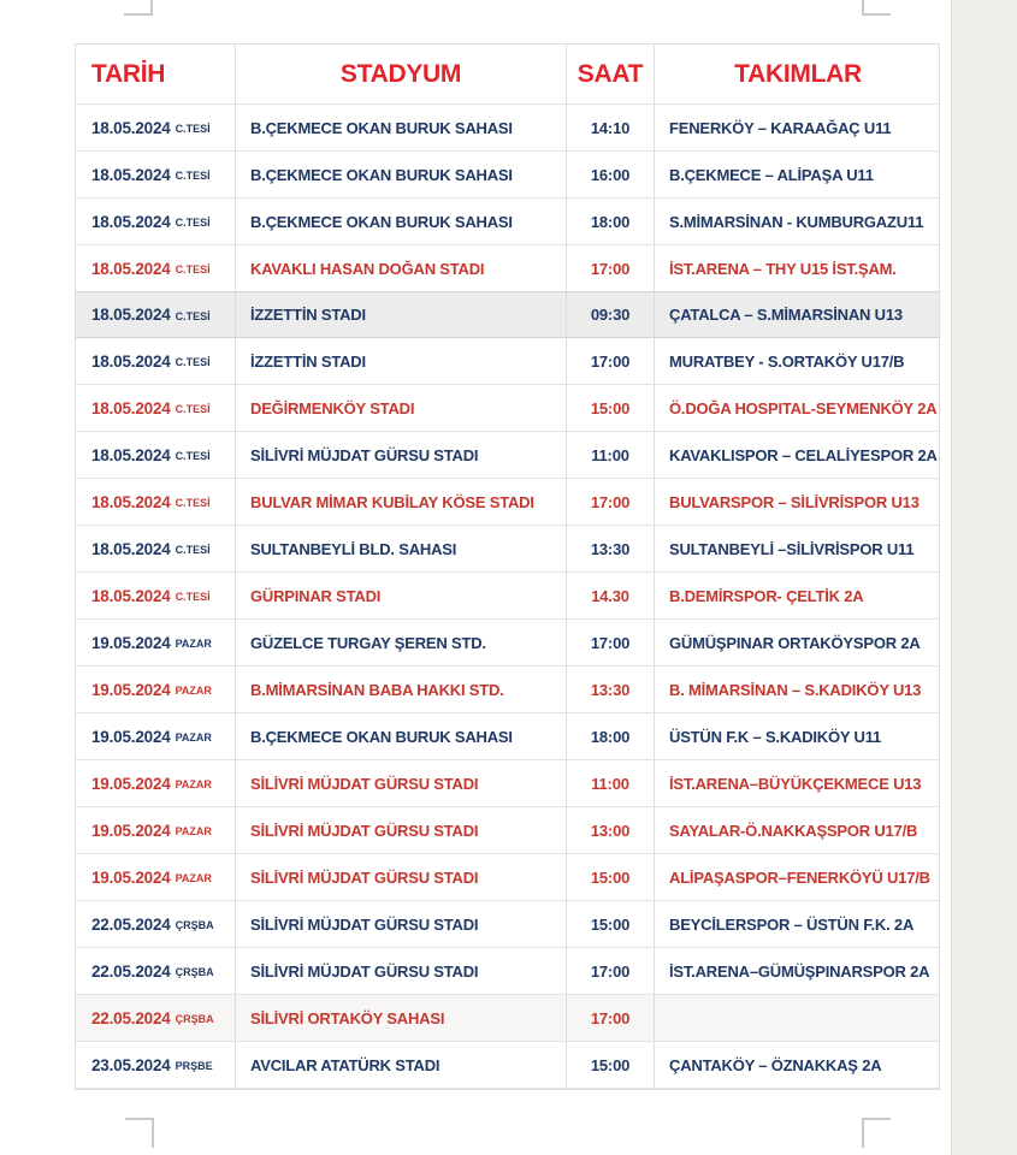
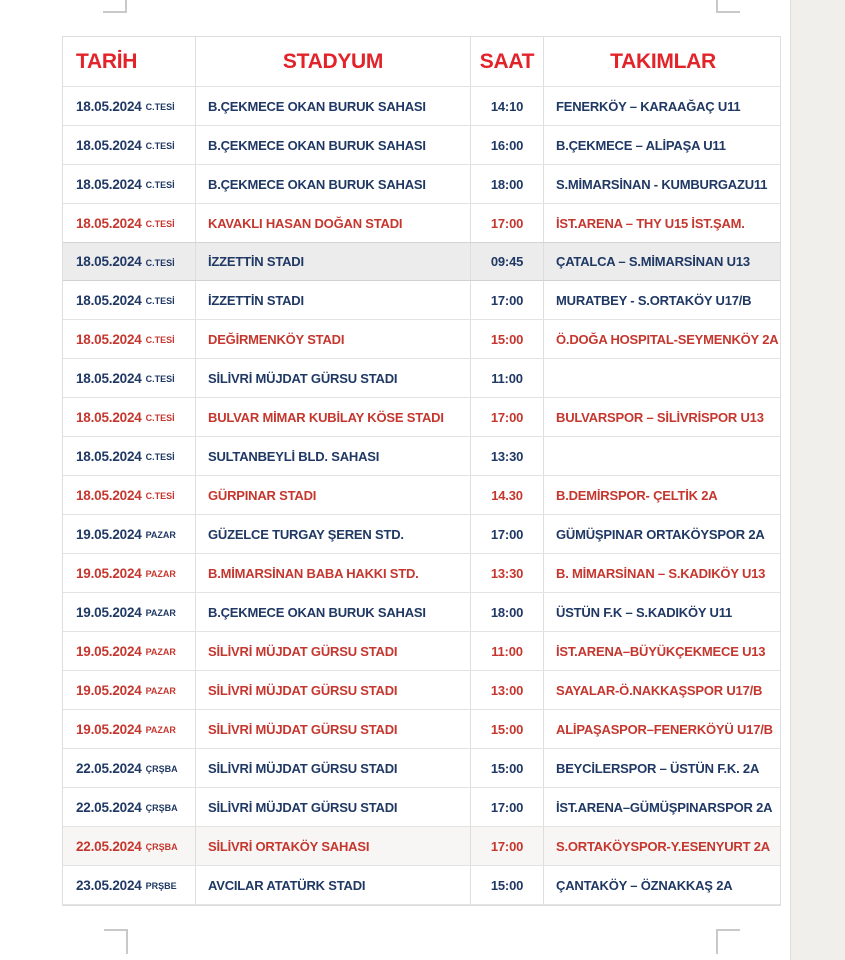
  TARİH
  STADYUM
  SAAT
  TAKIMLAR
  18.05.2024
  C.TESİ
  B.ÇEKMECE OKAN BURUK SAHASI
  14:10
  FENERKÖY – KARAAĞAÇ U11
  18.05.2024
  C.TESİ
  B.ÇEKMECE OKAN BURUK SAHASI
  16:00
  B.ÇEKMECE – ALİPAŞA U11
  18.05.2024
  C.TESİ
  B.ÇEKMECE OKAN BURUK SAHASI
  18:00
  S.MİMARSİNAN - KUMBURGAZU11
  18.05.2024
  C.TESİ
  KAVAKLI HASAN DOĞAN STADI
  17:00
  İST.ARENA – THY U15 İST.ŞAM.
  18.05.2024
  C.TESİ
  İZZETTİN STADI
- 09:30
+ 09:45
  ÇATALCA – S.MİMARSİNAN U13
  18.05.2024
  C.TESİ
  İZZETTİN STADI
  17:00
  MURATBEY - S.ORTAKÖY U17/B
  18.05.2024
  C.TESİ
  DEĞİRMENKÖY STADI
  15:00
  Ö.DOĞA HOSPITAL-SEYMENKÖY 2A
  18.05.2024
  C.TESİ
  SİLİVRİ MÜJDAT GÜRSU STADI
  11:00
- KAVAKLISPOR – CELALİYESPOR 2A
  18.05.2024
  C.TESİ
  BULVAR MİMAR KUBİLAY KÖSE STADI
  17:00
  BULVARSPOR – SİLİVRİSPOR U13
  18.05.2024
  C.TESİ
  SULTANBEYLİ BLD. SAHASI
  13:30
- SULTANBEYLİ –SİLİVRİSPOR U11
  18.05.2024
  C.TESİ
  GÜRPINAR STADI
  14.30
  B.DEMİRSPOR- ÇELTİK 2A
  19.05.2024
  PAZAR
  GÜZELCE TURGAY ŞEREN STD.
  17:00
  GÜMÜŞPINAR ORTAKÖYSPOR 2A
  19.05.2024
  PAZAR
  B.MİMARSİNAN BABA HAKKI STD.
  13:30
  B. MİMARSİNAN – S.KADIKÖY U13
  19.05.2024
  PAZAR
  B.ÇEKMECE OKAN BURUK SAHASI
  18:00
  ÜSTÜN F.K – S.KADIKÖY U11
  19.05.2024
  PAZAR
  SİLİVRİ MÜJDAT GÜRSU STADI
  11:00
  İST.ARENA–BÜYÜKÇEKMECE U13
  19.05.2024
  PAZAR
  SİLİVRİ MÜJDAT GÜRSU STADI
  13:00
  SAYALAR-Ö.NAKKAŞSPOR U17/B
  19.05.2024
  PAZAR
  SİLİVRİ MÜJDAT GÜRSU STADI
  15:00
  ALİPAŞASPOR–FENERKÖYÜ U17/B
  22.05.2024
  ÇRŞBA
  SİLİVRİ MÜJDAT GÜRSU STADI
  15:00
  BEYCİLERSPOR – ÜSTÜN F.K. 2A
  22.05.2024
  ÇRŞBA
  SİLİVRİ MÜJDAT GÜRSU STADI
  17:00
  İST.ARENA–GÜMÜŞPINARSPOR 2A
  22.05.2024
  ÇRŞBA
  SİLİVRİ ORTAKÖY SAHASI
  17:00
+ S.ORTAKÖYSPOR-Y.ESENYURT 2A
  23.05.2024
  PRŞBE
  AVCILAR ATATÜRK STADI
  15:00
  ÇANTAKÖY – ÖZNAKKAŞ 2A
